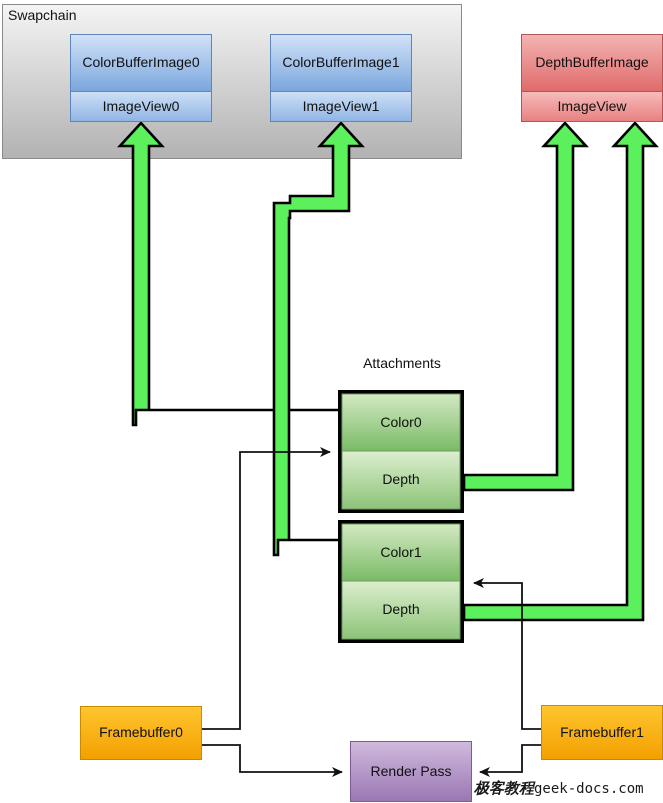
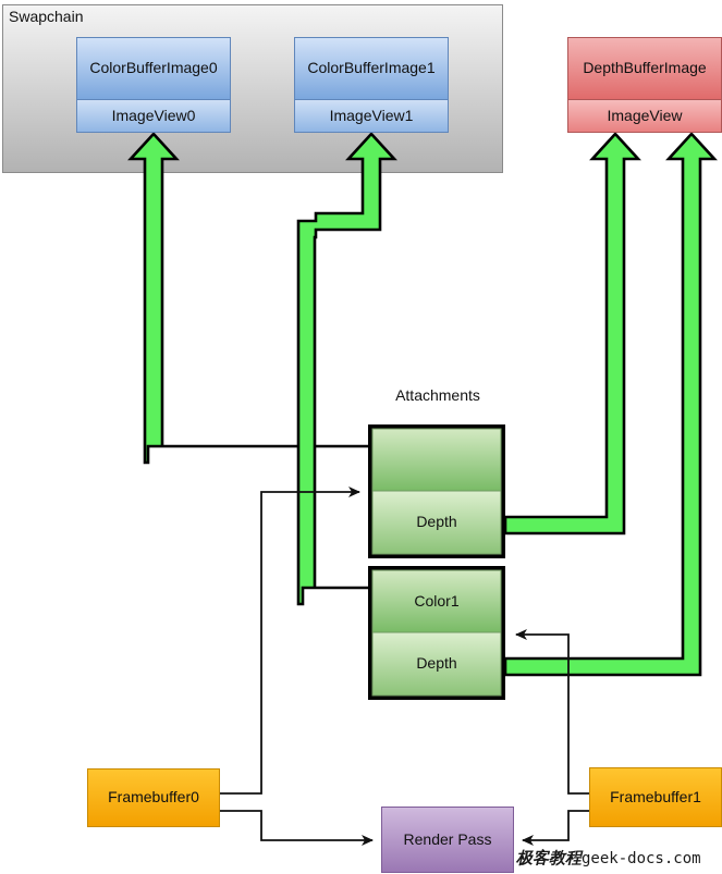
  Swapchain
  ColorBufferImage0
  ImageView0
  ColorBufferImage1
  ImageView1
  DepthBufferImage
  ImageView
  Attachments
- Color0
  Depth
  Color1
  Depth
  Framebuffer0
  Framebuffer1
  Render Pass
  极客教程geek-docs.com
